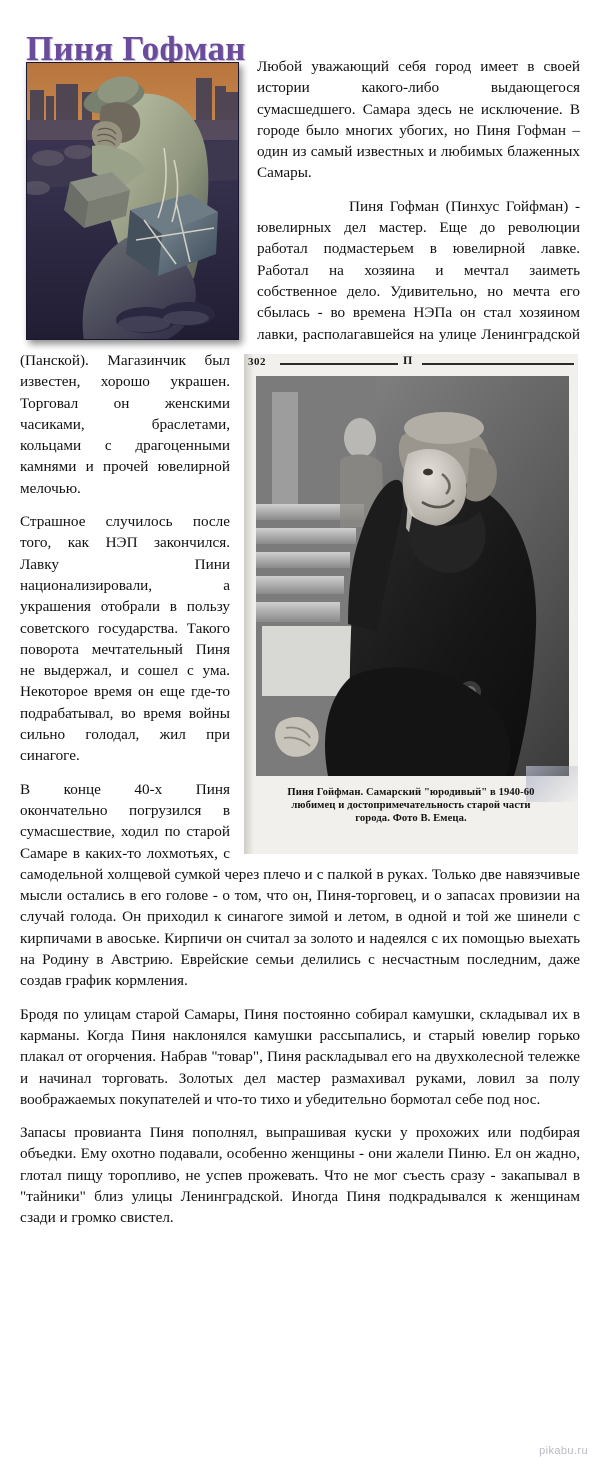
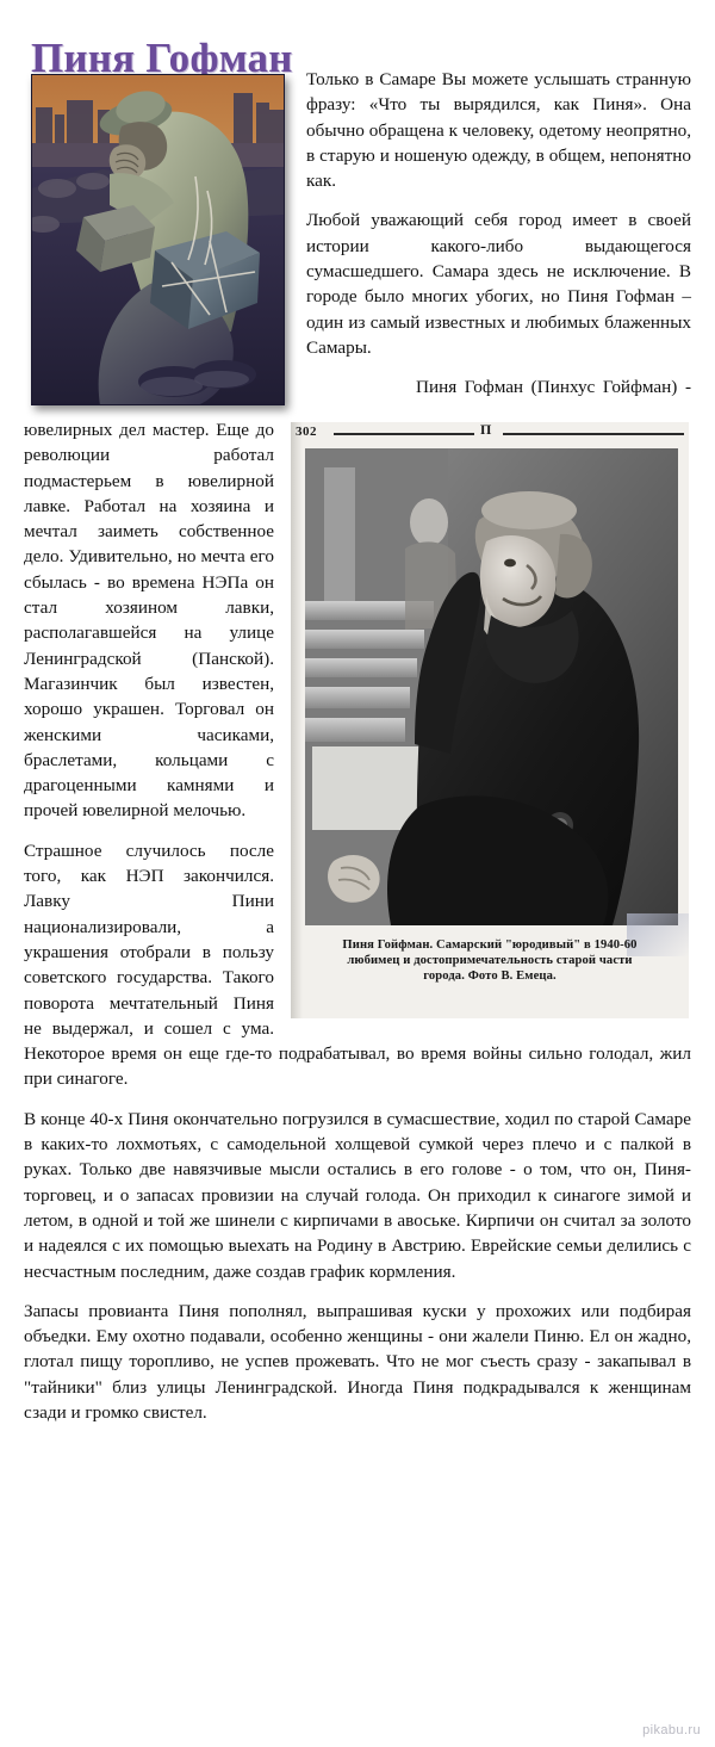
  Пиня Гофман
  302
  П
  Пиня Гойфман. Самарский "юродивый" в 1940-60
  любимец и достопримечательность старой части
  города. Фото В. Емеца.
+ Только в Самаре Вы можете услышать странную фразу: «Что ты вырядился, как Пиня». Она обычно обращена к человеку, одетому неопрятно, в старую и ношеную одежду, в общем, непонятно как.
  Любой уважающий себя город имеет в своей истории какого-либо выдающегося сумасшедшего. Самара здесь не исключение. В городе было многих убогих, но Пиня Гофман – один из самый известных и любимых блаженных Самары.
  Пиня Гофман (Пинхус Гойфман) - ювелирных дел мастер. Еще до революции работал подмастерьем в ювелирной лавке. Работал на хозяина и мечтал заиметь собственное дело. Удивительно, но мечта его сбылась - во времена НЭПа он стал хозяином лавки, располагавшейся на улице Ленинградской (Панской). Магазинчик был известен, хорошо украшен. Торговал он женскими часиками, браслетами, кольцами с драгоценными камнями и прочей ювелирной мелочью.
  Страшное случилось после того, как НЭП закончился. Лавку Пини национализировали, а украшения отобрали в пользу советского государства. Такого поворота мечтательный Пиня не выдержал, и сошел с ума. Некоторое время он еще где-то подрабатывал, во время войны сильно голодал, жил при синагоге.
  В конце 40-х Пиня окончательно погрузился в сумасшествие, ходил по старой Самаре в каких-то лохмотьях, с самодельной холщевой сумкой через плечо и с палкой в руках. Только две навязчивые мысли остались в его голове - о том, что он, Пиня-торговец, и о запасах провизии на случай голода. Он приходил к синагоге зимой и летом, в одной и той же шинели с кирпичами в авоське. Кирпичи он считал за золото и надеялся с их помощью выехать на Родину в Австрию. Еврейские семьи делились с несчастным последним, даже создав график кормления.
- Бродя по улицам старой Самары, Пиня постоянно собирал камушки, складывал их в карманы. Когда Пиня наклонялся камушки рассыпались, и старый ювелир горько плакал от огорчения. Набрав "товар", Пиня раскладывал его на двухколесной тележке и начинал торговать. Золотых дел мастер размахивал руками, ловил за полу воображаемых покупателей и что-то тихо и убедительно бормотал себе под нос.
  Запасы провианта Пиня пополнял, выпрашивая куски у прохожих или подбирая объедки. Ему охотно подавали, особенно женщины - они жалели Пиню. Ел он жадно, глотал пищу торопливо, не успев прожевать. Что не мог съесть сразу - закапывал в "тайники" близ улицы Ленинградской. Иногда Пиня подкрадывался к женщинам сзади и громко свистел.
  pikabu.ru
